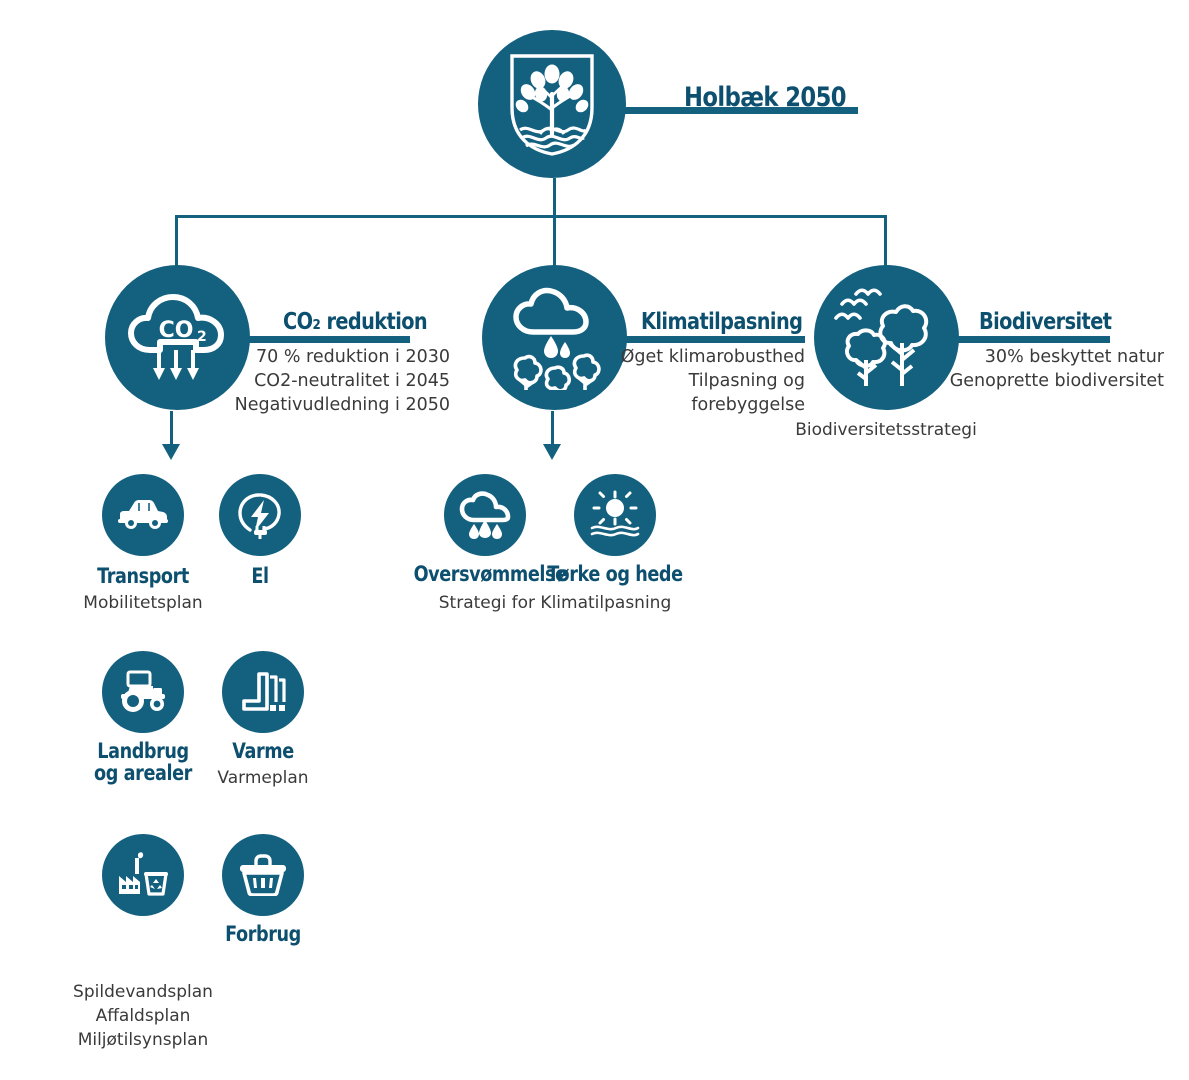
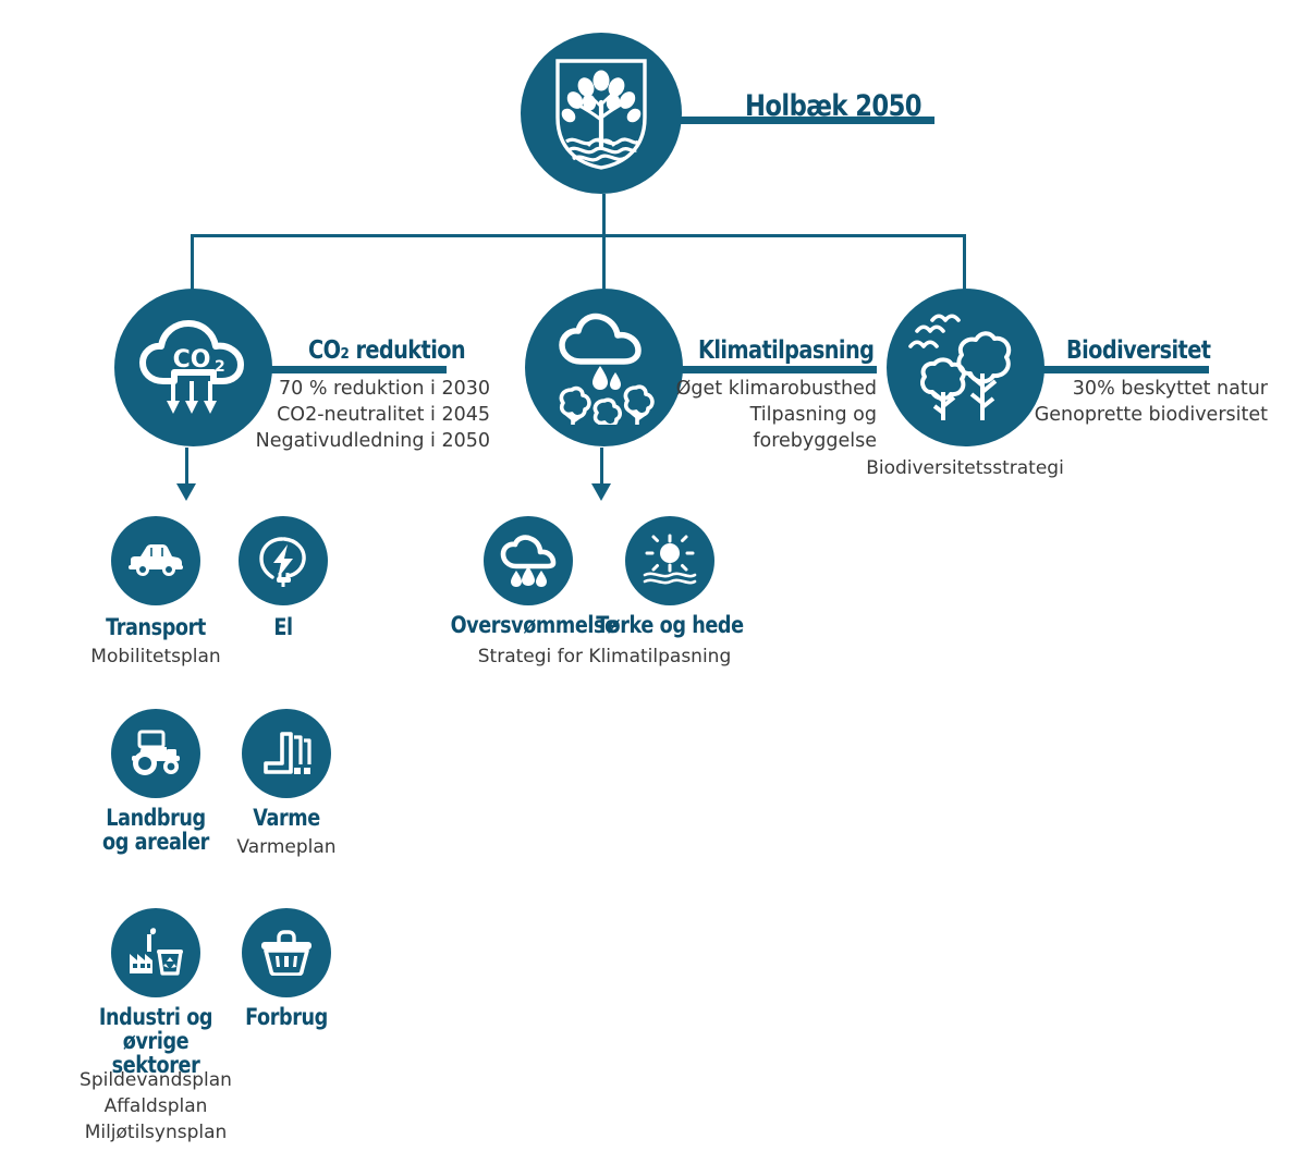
  Holbæk 2050
  CO
  2
  CO₂ reduktion
  70 % reduktion i 2030
  CO2-neutralitet i 2045
  Negativudledning i 2050
  Klimatilpasning
  Øget klimarobusthed
  Tilpasning og
  forebyggelse
  Biodiversitet
  30% beskyttet natur
  Genoprette biodiversitet
  Biodiversitetsstrategi
  Transport
  Mobilitetsplan
  El
  Oversvømmels
  Tørke og hede
  Strategi for Klimatilpasning
  Landbrug
  og arealer
  Varme
  Varmeplan
+ Industri og
+ øvrige sektorer
  Spildevandsplan
  Affaldsplan
  Miljøtilsynsplan
  Forbrug
